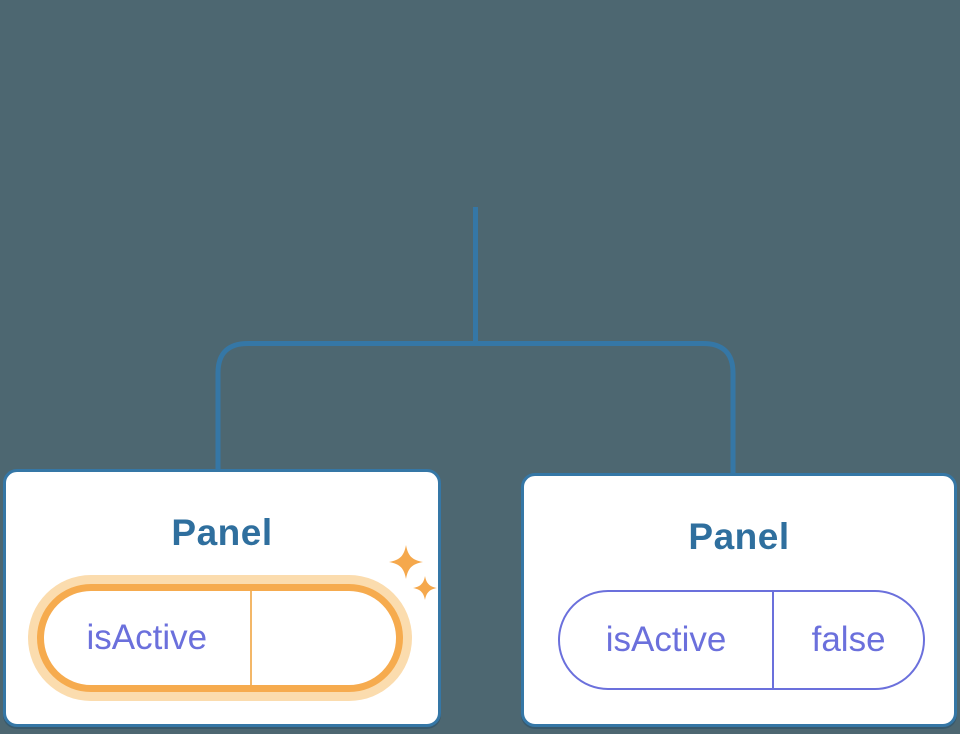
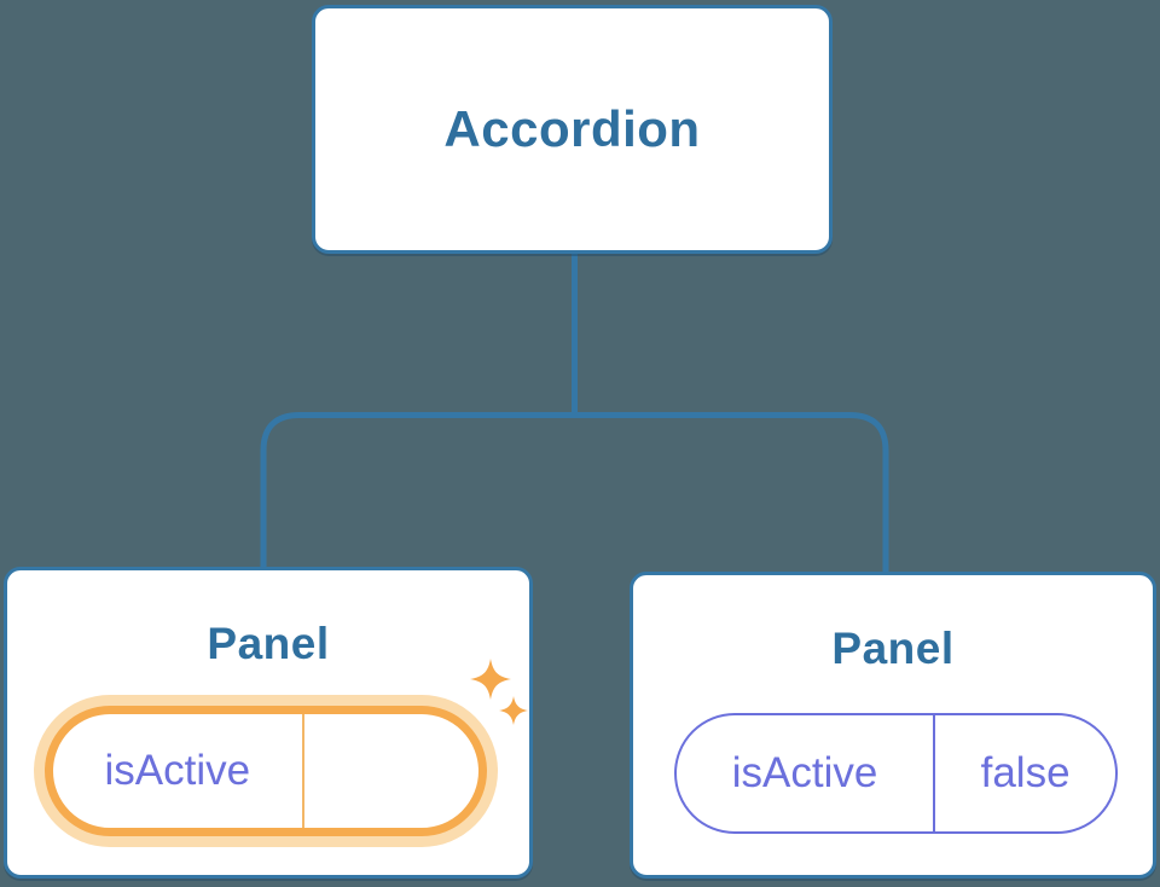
+ Accordion
  Panel
  isActive
  Panel
  isActive
  false
